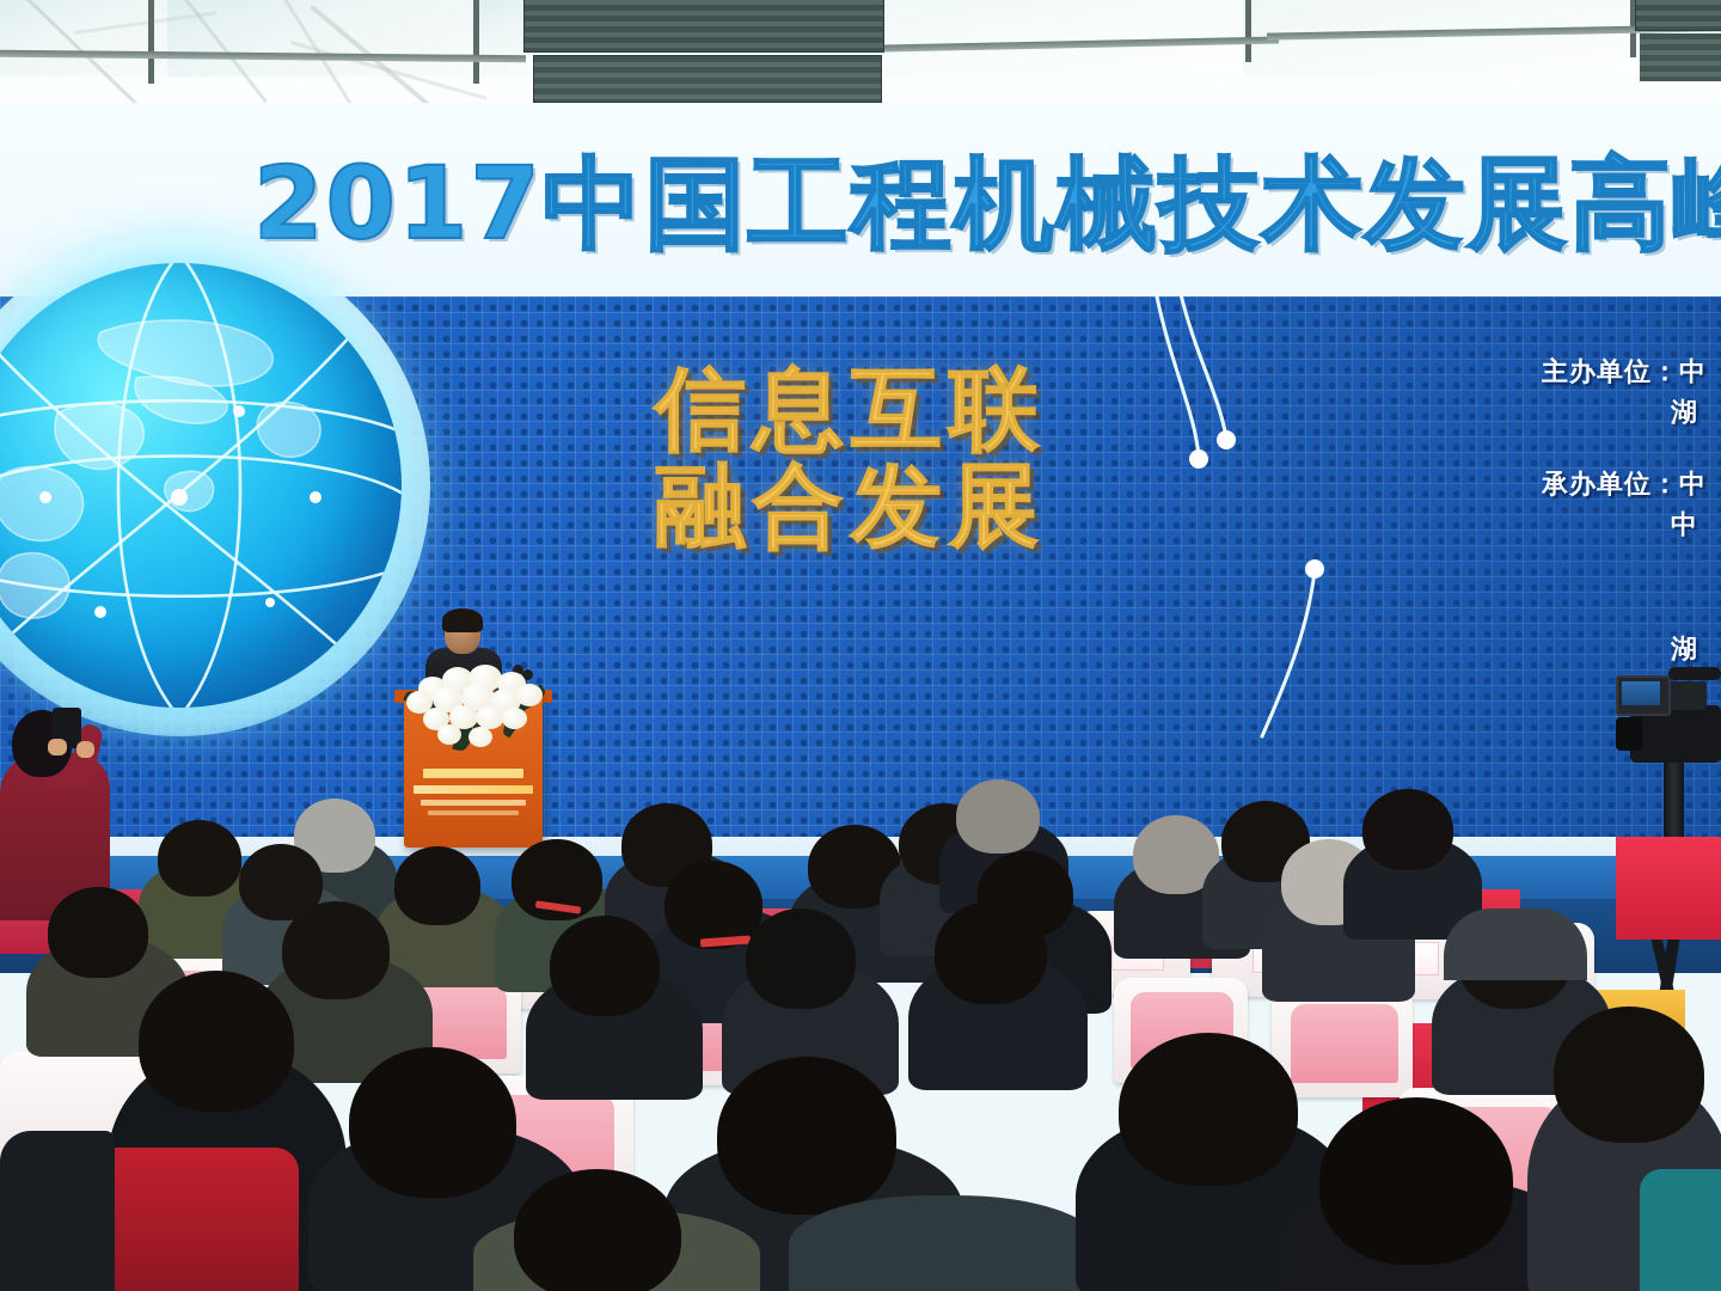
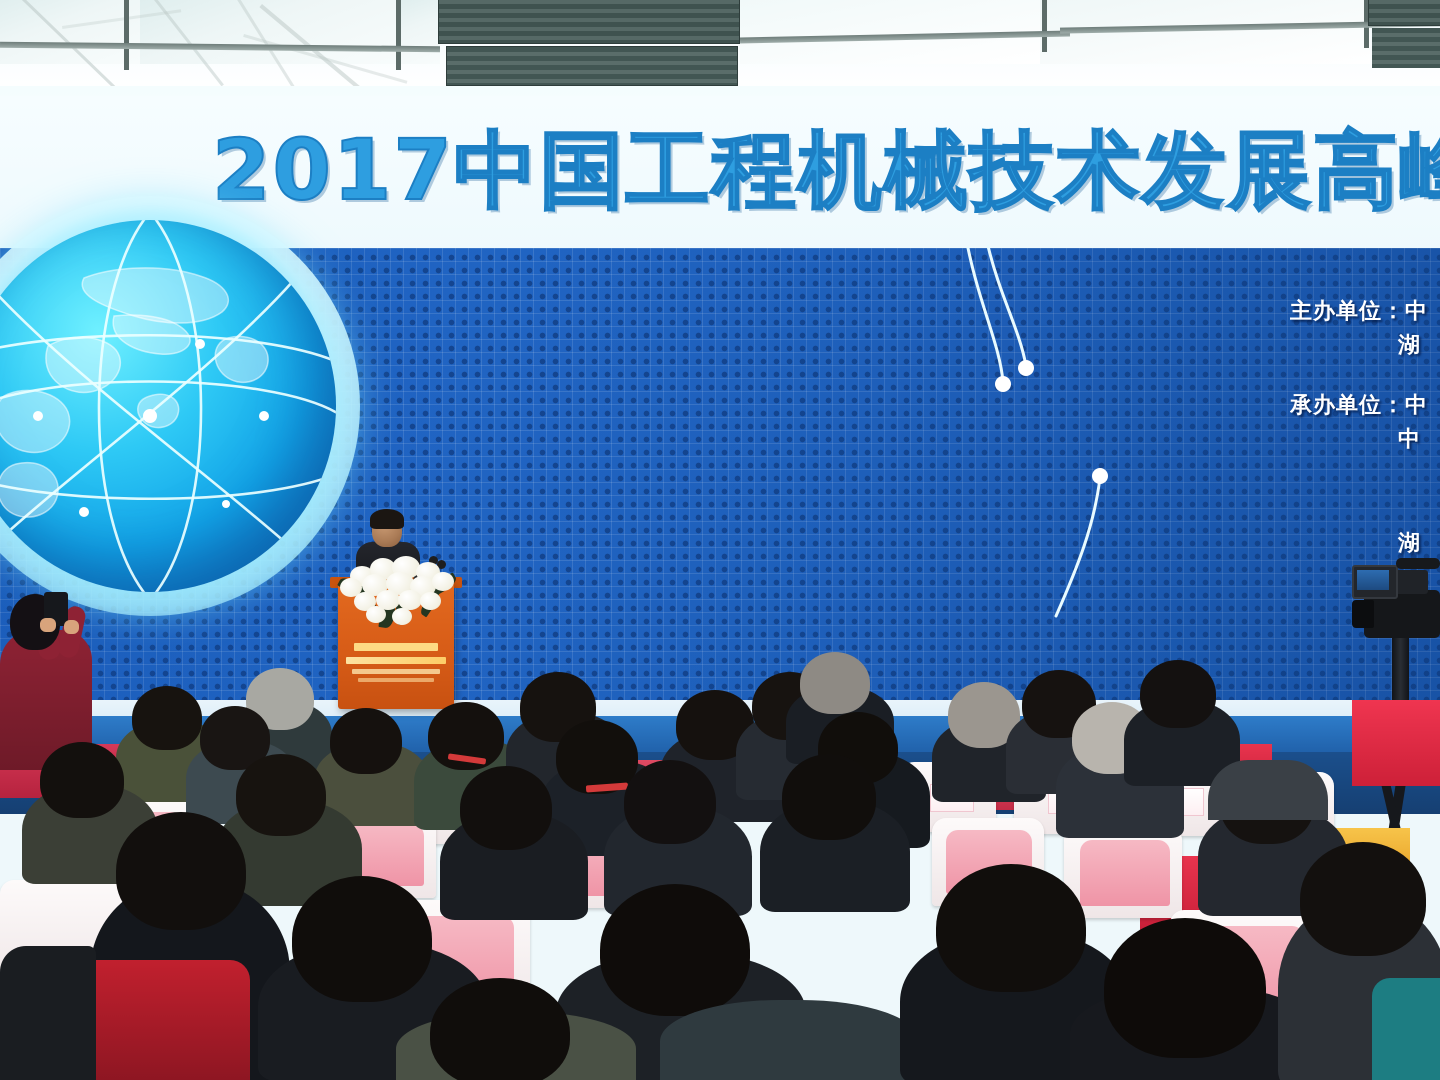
  2017中国工程机械技术发展高
- 信息互联
- 融合发展
  主办单位：中
  湖
  承办单位：中
  中
  湖
